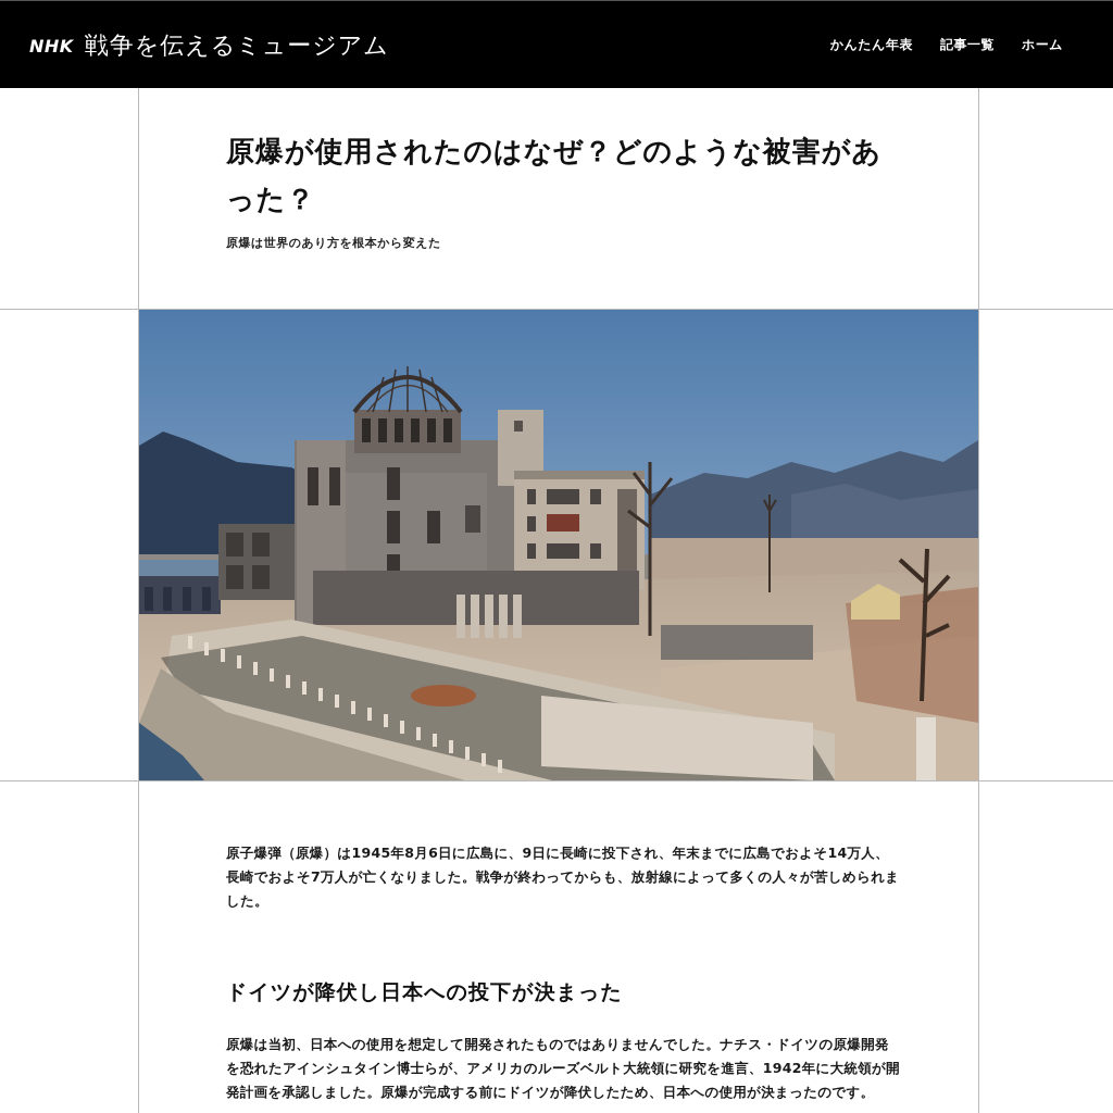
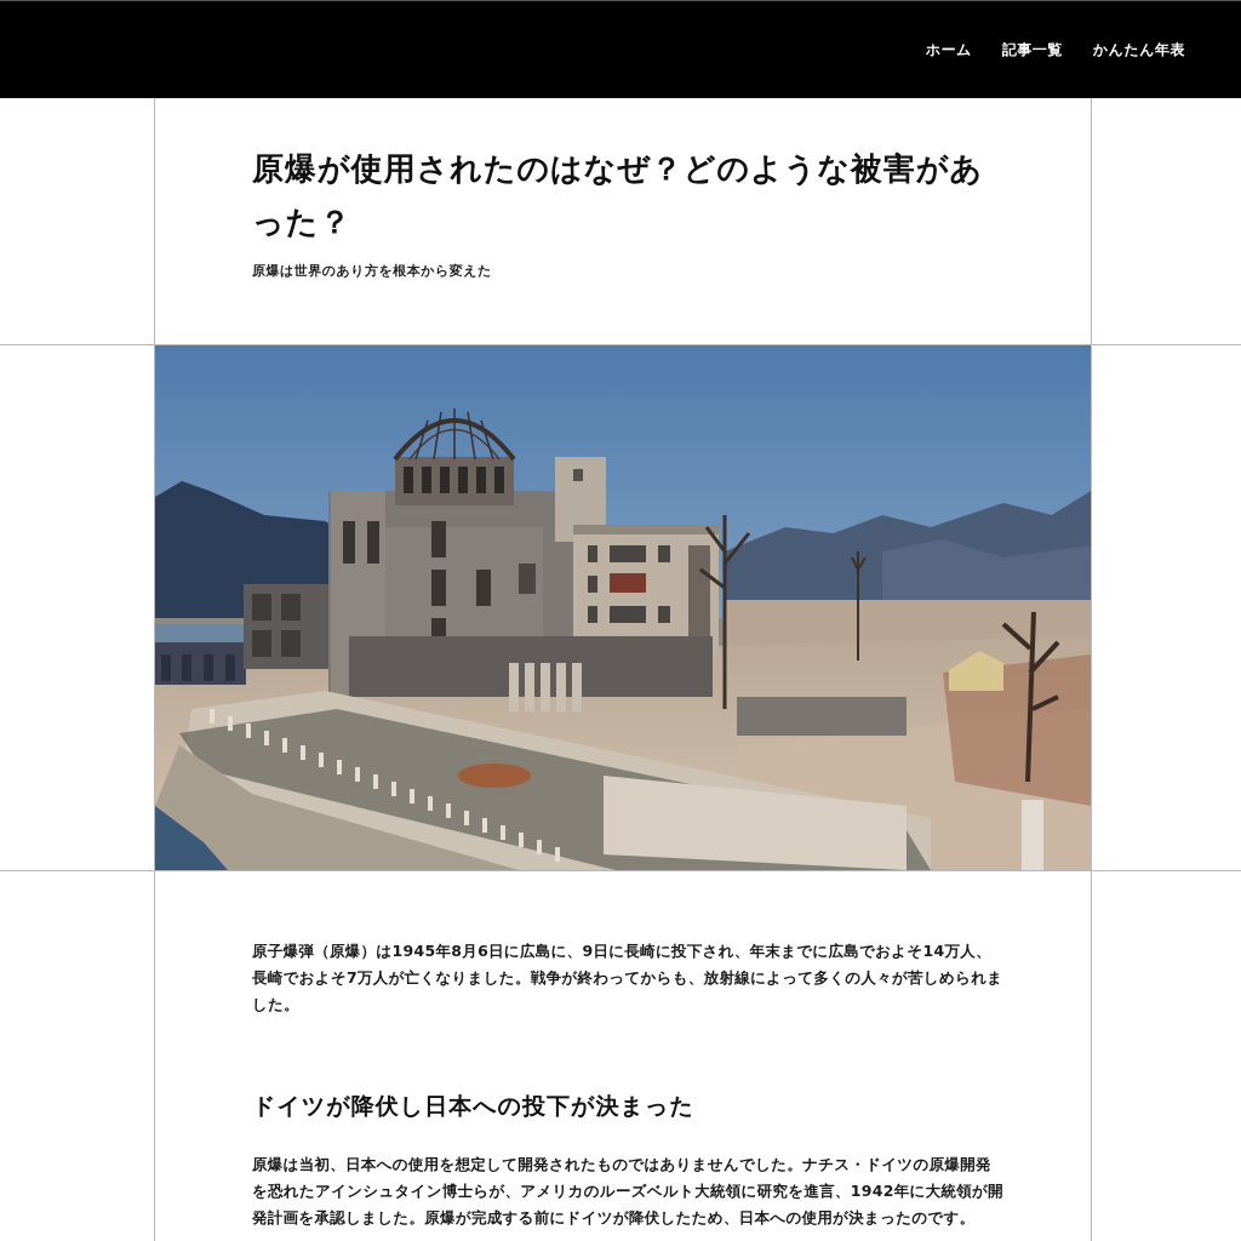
- NHK
- 戦争を伝えるミュージアム
- かんたん年表
+ ホーム
  記事一覧
- ホーム
+ かんたん年表
  原爆が使用されたのはなぜ？どのような被害があった？
  原爆は世界のあり方を根本から変えた
  原子爆弾（原爆）は1945年8月6日に広島に、9日に長崎に投下され、年末までに広島でおよそ14万人、長崎でおよそ7万人が亡くなりました。戦争が終わってからも、放射線によって多くの人々が苦しめられました。
  ドイツが降伏し日本への投下が決まった
  原爆は当初、日本への使用を想定して開発されたものではありませんでした。ナチス・ドイツの原爆開発を恐れたアインシュタイン博士らが、アメリカのルーズベルト大統領に研究を進言、1942年に大統領が開発計画を承認しました。原爆が完成する前にドイツが降伏したため、日本への使用が決まったのです。
